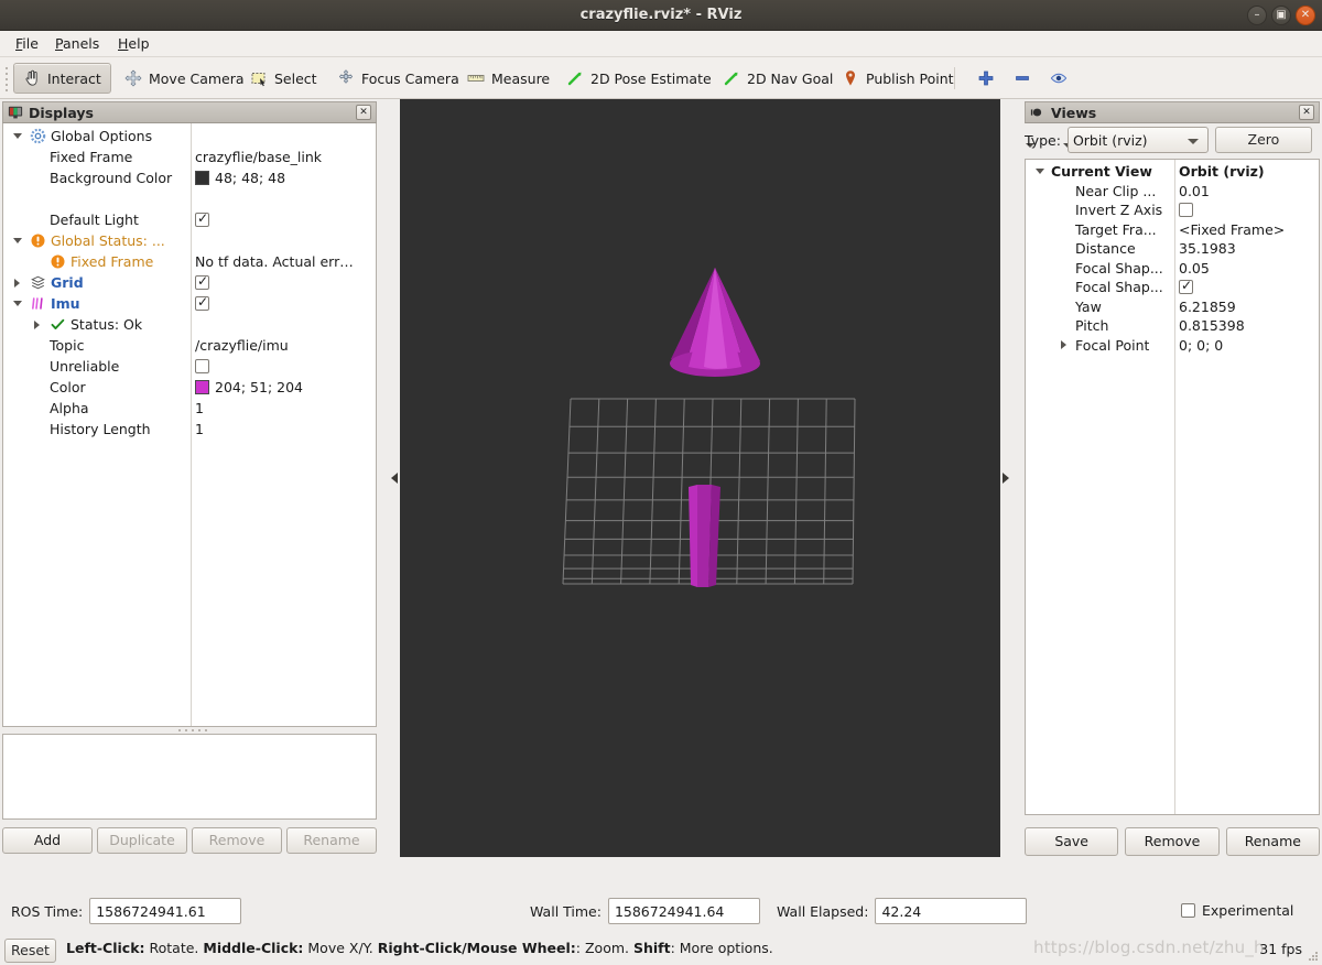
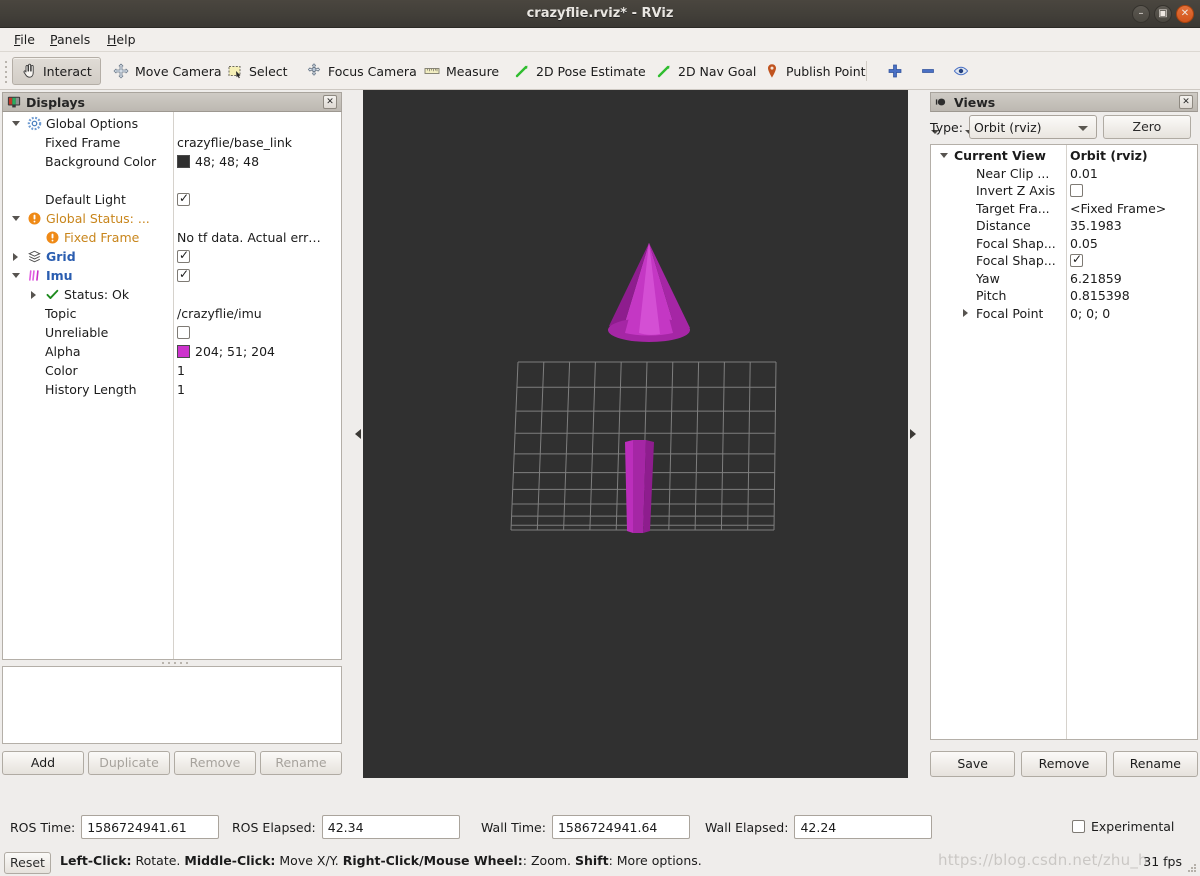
  crazyflie.rviz* - RViz
  –
  ▣
  ✕
  File
  Panels
  Help
  Interact
  Move Camera
  Select
  Focus Camera
  Measure
  2D Pose Estimate
  2D Nav Goal
  Publish Point
  Displays
  ✕
  Global Options
  Fixed Frame
  crazyflie/base_link
  Background Color
  48; 48; 48
  Default Light
  Global Status: ...
  Fixed Frame
  No tf data. Actual err…
  Grid
  Imu
  Status: Ok
  Topic
  /crazyflie/imu
  Unreliable
- Color
+ Alpha
  204; 51; 204
- Alpha
+ Color
  1
  History Length
  1
  Add
  Duplicate
  Remove
  Rename
  Views
  ✕
  Type:
  Orbit (rviz)
  Zero
  Current View
  Orbit (rviz)
  Near Clip ...
  0.01
  Invert Z Axis
  Target Fra...
  <Fixed Frame>
  Distance
  35.1983
  Focal Shap...
  0.05
  Focal Shap...
  Yaw
  6.21859
  Pitch
  0.815398
  Focal Point
  0; 0; 0
  Save
  Remove
  Rename
  ROS Time:
  1586724941.61
+ ROS Elapsed:
+ 42.34
  Wall Time:
  1586724941.64
  Wall Elapsed:
  42.24
  Experimental
  Reset
  Left-Click: Rotate. Middle-Click: Move X/Y. Right-Click/Mouse Wheel:: Zoom. Shift: More options.
  https://blog.csdn.net/zhu_h
  31 fps
